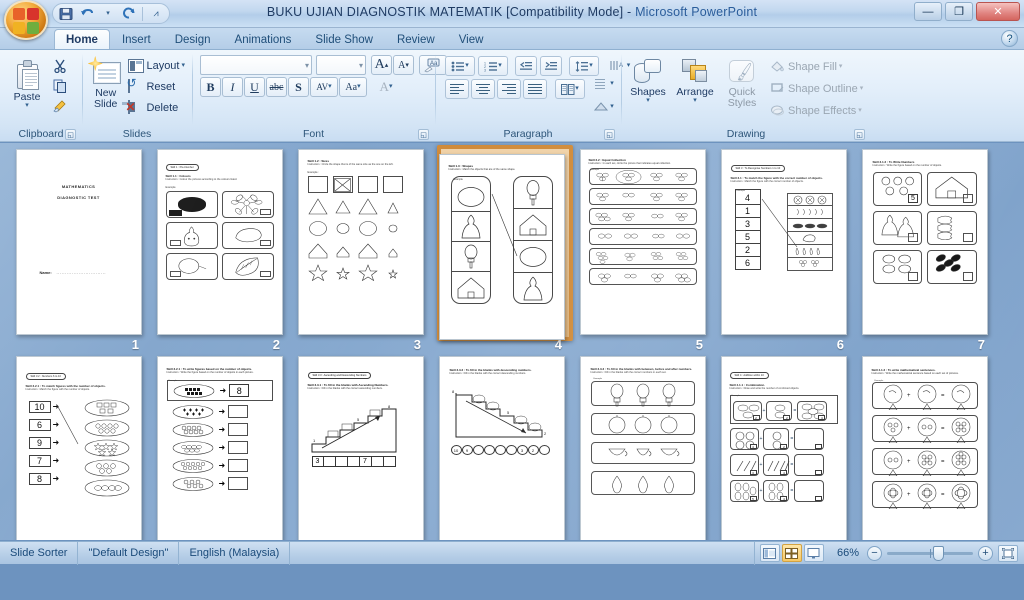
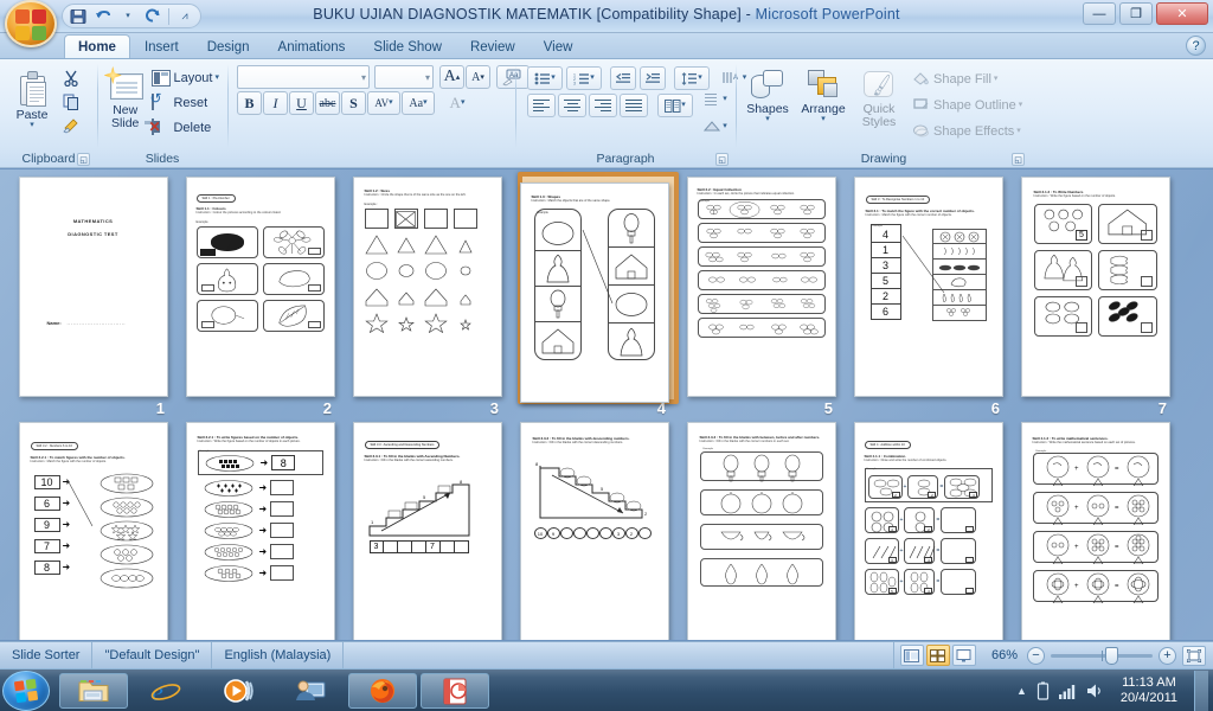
  ⩘
- BUKU UJIAN DIAGNOSTIK MATEMATIK [Compatibility Mode] - Microsoft PowerPoint
+ BUKU UJIAN DIAGNOSTIK MATEMATIK [Compatibility Shape] - Microsoft PowerPoint
  —
  ❐
  ✕
  Home
  Insert
  Design
  Animations
  Slide Show
  Review
  View
  ?
  Paste
  Clipboard
  New
  Slide
  Layout
  ↺
  Reset
  ✕
  Delete
  Slides
  ▾
  ▾
  A
  A
  B
  I
  U
  abc
  S
  AV
  Aa
  A
- Font
  Paragraph
  Shapes
  Arrange
  Quick
  Styles
  Shape Fill
  Shape Outline
  Shape Effects
  Drawing
  Slide Sorter
  "Default Design"
  English (Malaysia)
  66%
  −
  +
+ e
+ ▲
+ 11:13 AM
+ 20/4/2011
